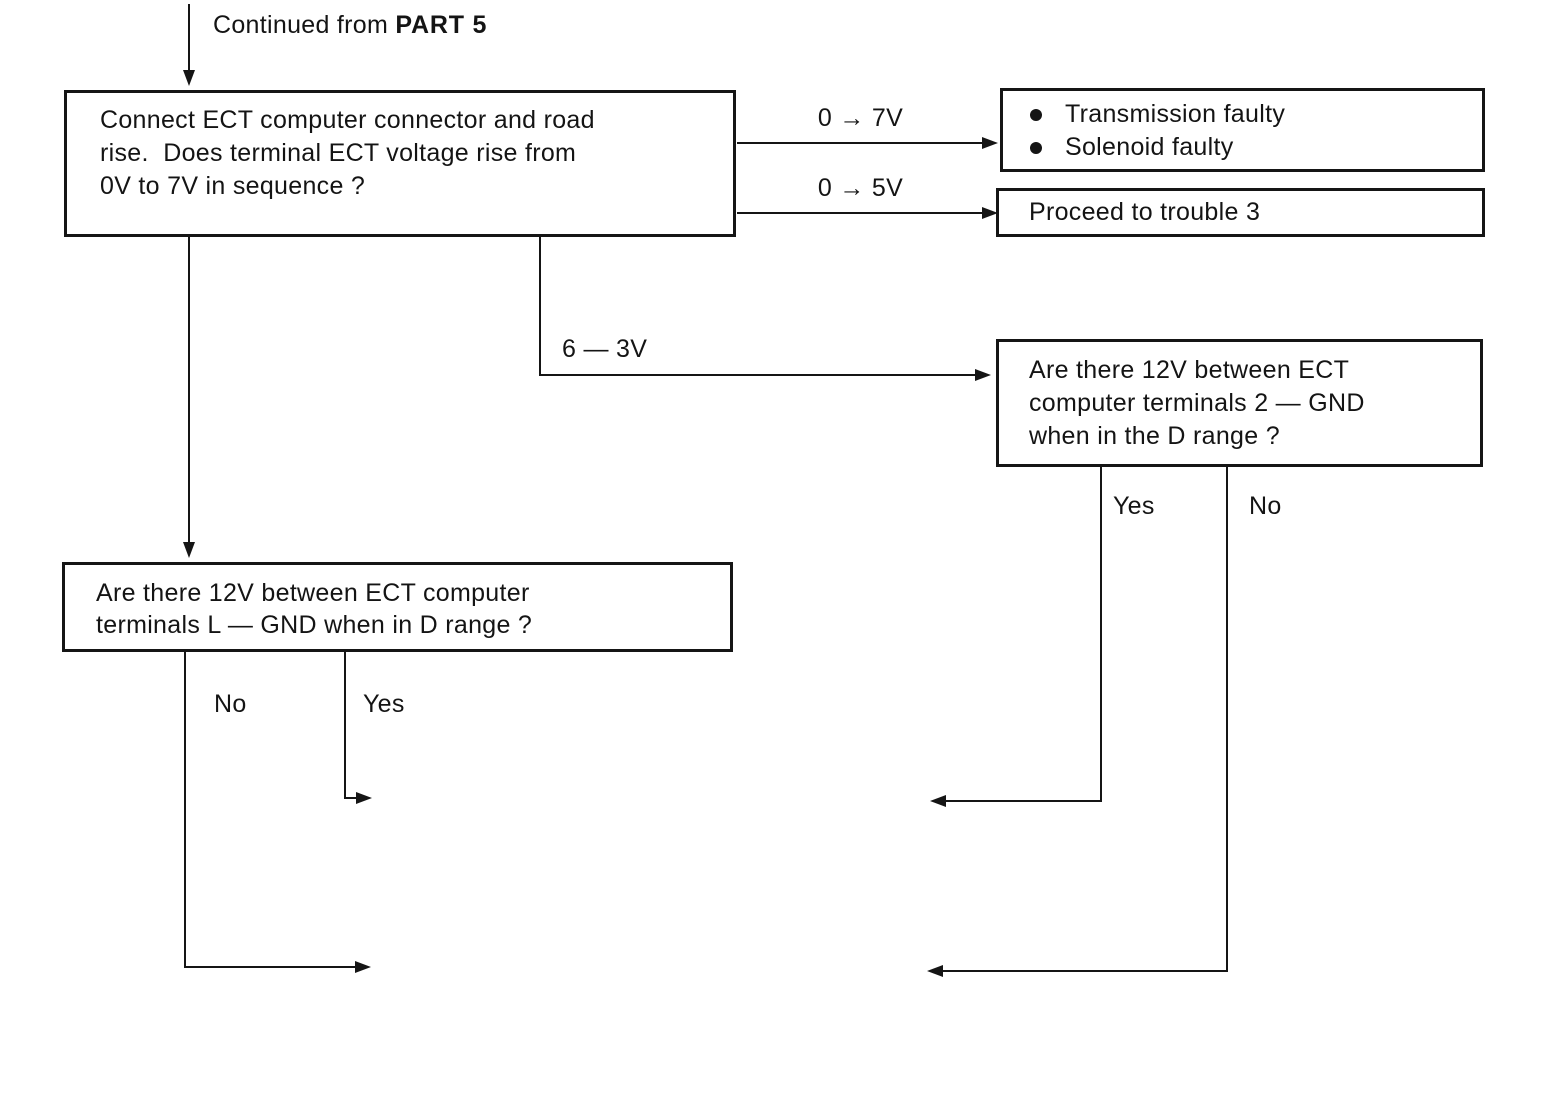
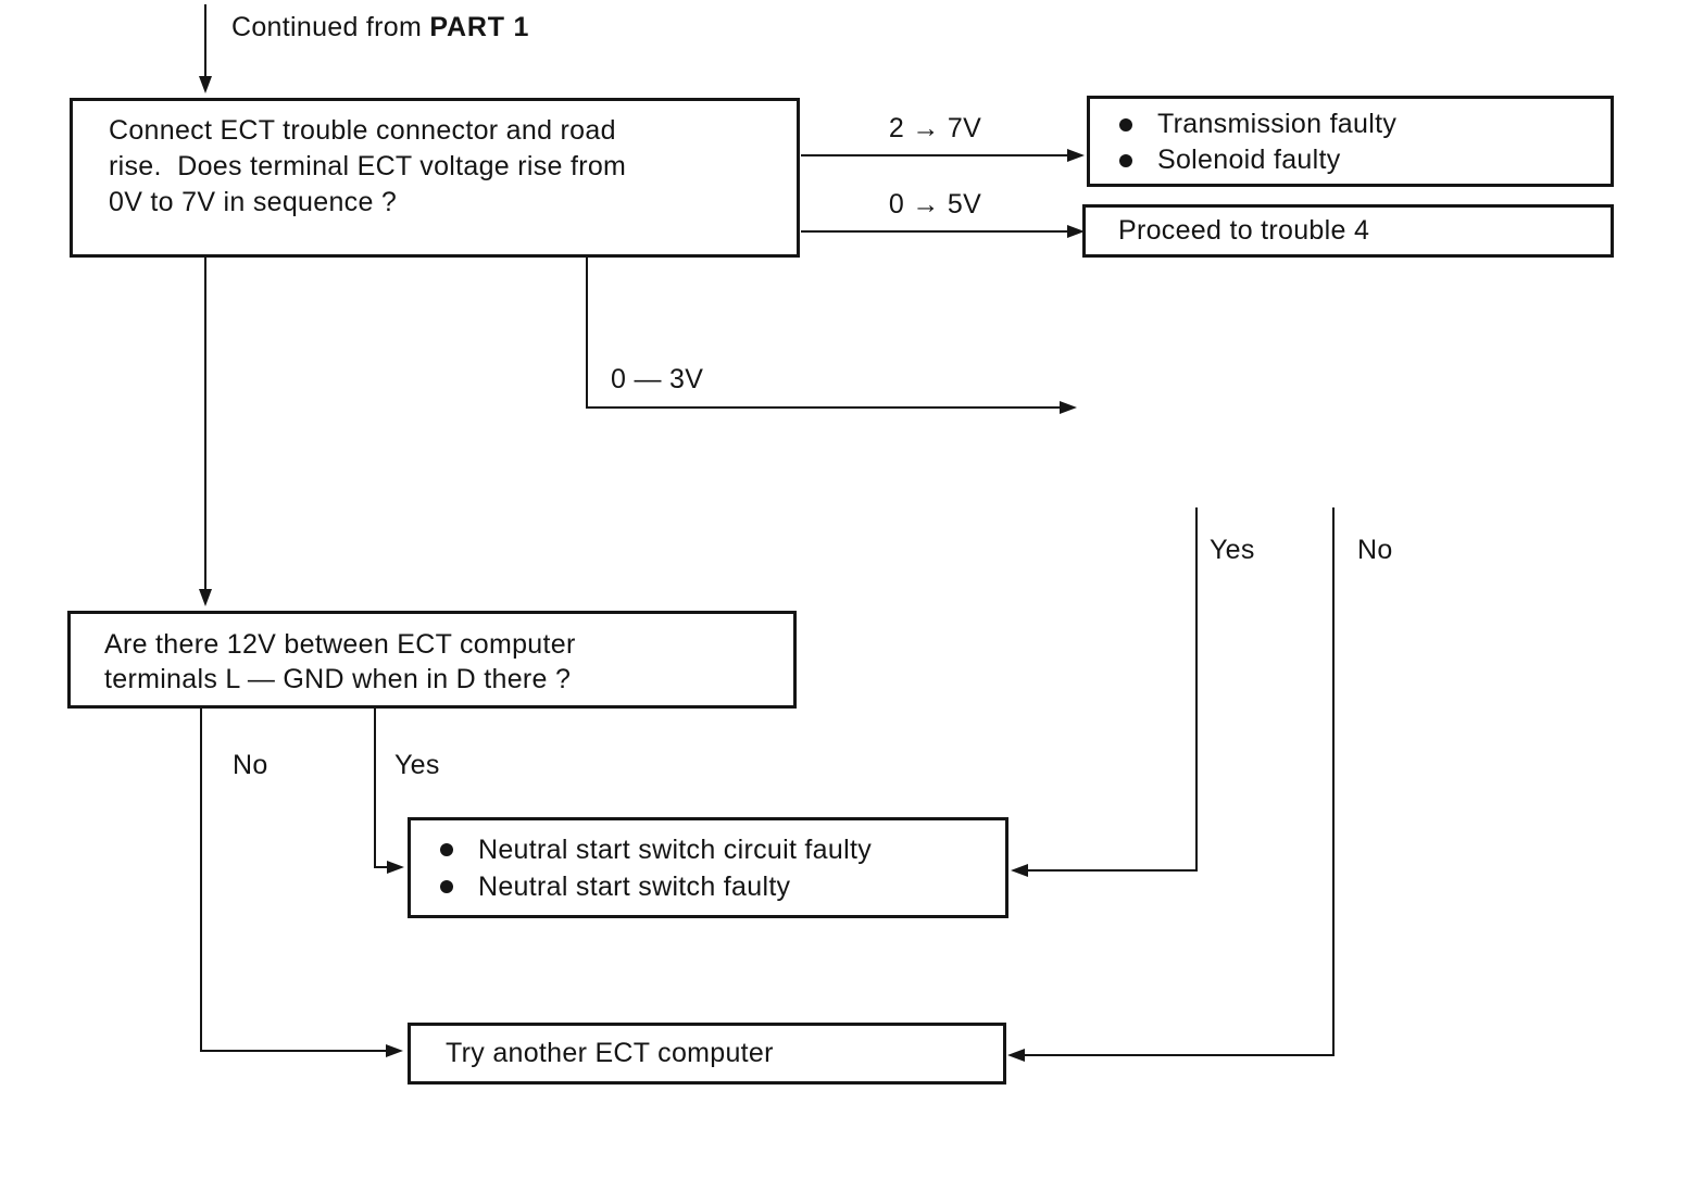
- Continued from PART 5
+ Continued from PART 1
- Connect ECT computer connector and road
+ Connect ECT trouble connector and road
  rise. Does terminal ECT voltage rise from
  0V to 7V in sequence ?
- 0 → 7V
+ 2 → 7V
  Transmission faulty
  Solenoid faulty
  0 → 5V
- Proceed to trouble 3
+ Proceed to trouble 4
- 6 — 3V
+ 0 — 3V
- Are there 12V between ECT
- computer terminals 2 — GND
- when in the D range ?
  Yes
  No
  Are there 12V between ECT computer
- terminals L — GND when in D range ?
+ terminals L — GND when in D there ?
  No
  Yes
+ Neutral start switch circuit faulty
+ Neutral start switch faulty
+ Try another ECT computer
